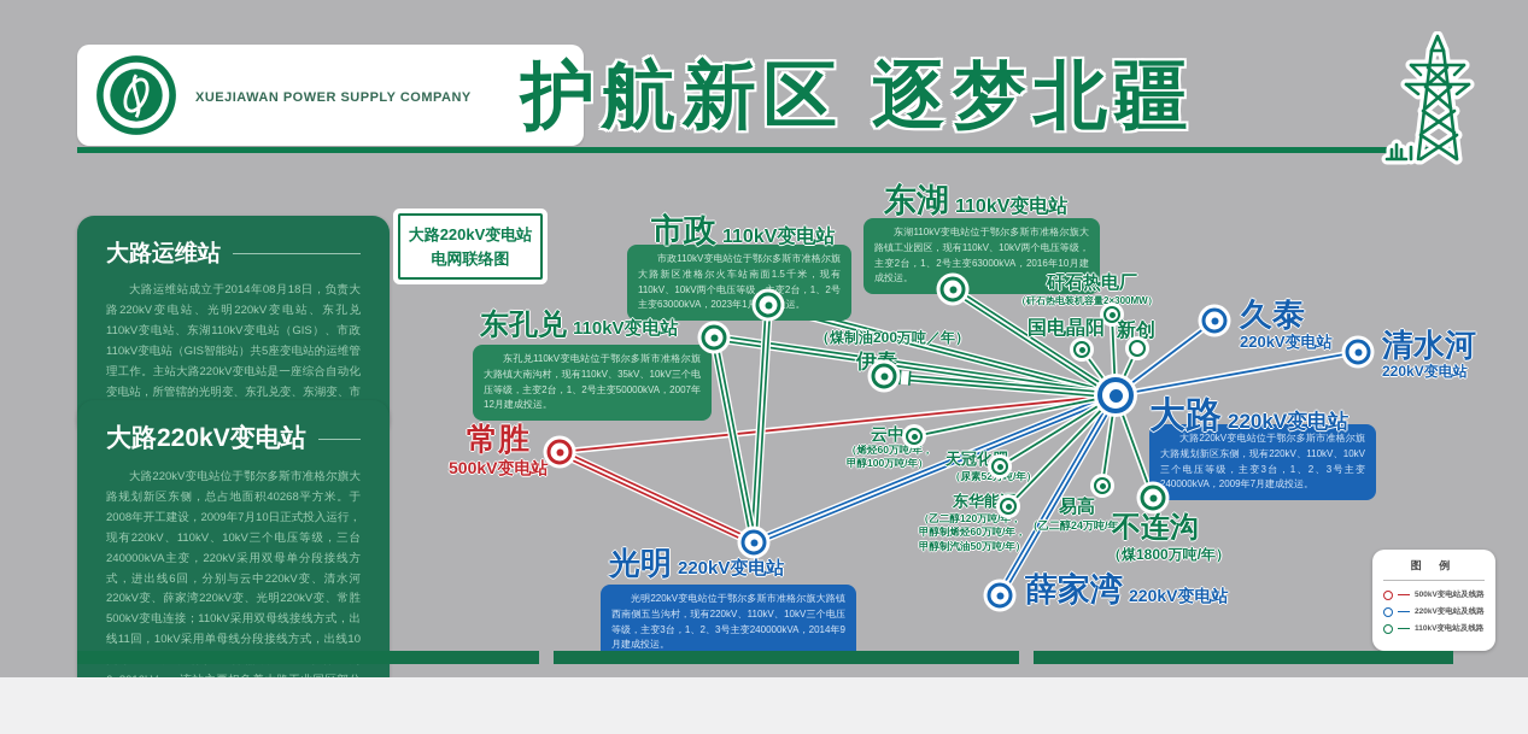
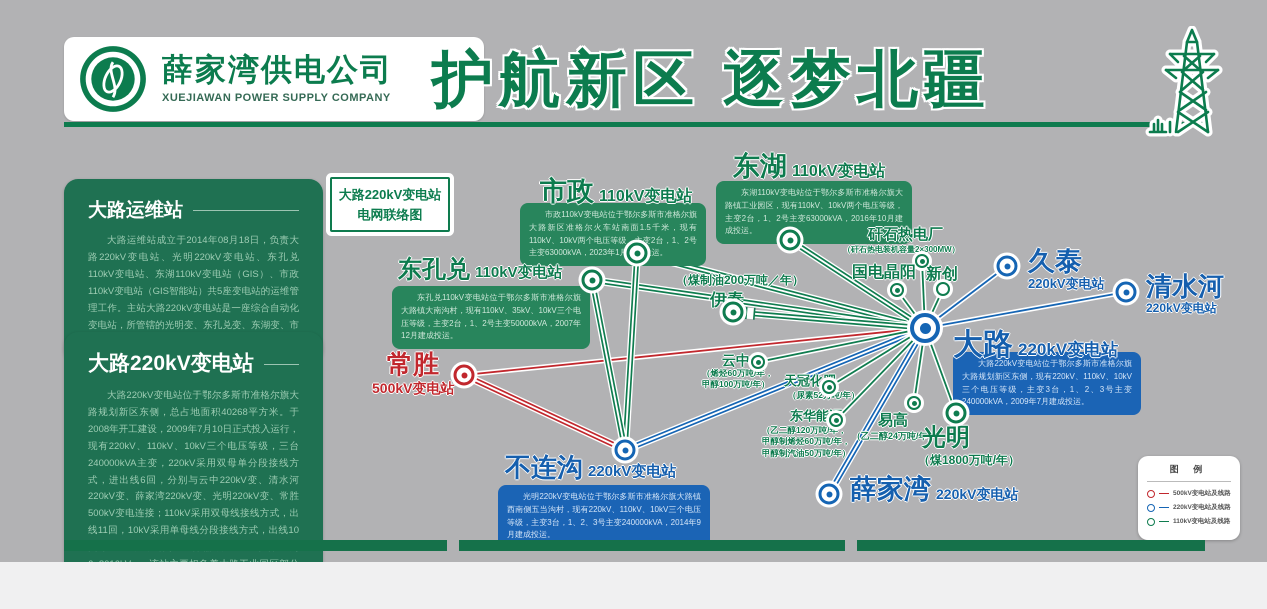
+ 薛家湾供电公司
  XUEJIAWAN POWER SUPPLY COMPANY
  护航新区 逐梦北疆
  大路运维站
  大路运维站成立于2014年08月18日，负责大路220kV变电站、光明220kV变电站、东孔兑110kV变电站、东湖110kV变电站（GIS）、市政110kV变电站（GIS智能站）共5座变电站的运维管理工作。主站大路220kV变电站是一座综合自动化变电站，所管辖的光明变、东孔兑变、东湖变、市
  大路220kV变电站
  大路220kV变电站位于鄂尔多斯市准格尔旗大路规划新区东侧，总占地面积40268平方米。于2008年开工建设，2009年7月10日正式投入运行，现有220kV、110kV、10kV三个电压等级，三台240000kVA主变，220kV采用双母单分段接线方式，进出线6回，分别与云中220kV变、清水河220kV变、薛家湾220kV变、光明220kV变、常胜500kV变电连接；110kV采用双母线接线方式，出线11回，10kV采用单母线分段接线方式，出线10
  市政110kV变电站位于鄂尔多斯市准格尔旗大路新区准格尔火车站南面1.5千米，现有110kV、10kV两个电压等级，主变2台，1、2号主变63000kVA，2023年1月投运。
  东湖110kV变电站位于鄂尔多斯市准格尔旗大路镇工业园区，现有110kV、10kV两个电压等级，主变2台，1、2号主变63000kVA，2016年10月建成投运。
  东孔兑110kV变电站位于鄂尔多斯市准格尔旗大路镇大南沟村，现有110kV、35kV、10kV三个电压等级，主变2台，1、2号主变50000kVA，2007年12月建成投运。
  光明220kV变电站位于鄂尔多斯市准格尔旗大路镇西南侧五当沟村，现有220kV、110kV、10kV三个电压等级，主变3台，1、2、3号主变240000kVA，2014年9月建成投运。
  大路220kV变电站位于鄂尔多斯市准格尔旗大路规划新区东侧，现有220kV、110kV、10kV三个电压等级，主变3台，1、2、3号主变240000kVA，2009年7月建成投运。
  市政
  110kV变电站
  东湖
  110kV变电站
  东孔兑
  110kV变电站
  伊泰
  （煤制油200万吨／年）
  常胜
  500kV变电站
- 光明
+ 不连沟
  220kV变电站
  大路
  220kV变电站
  久泰
  220kV变电站
  清水河
  220kV变电站
  薛家湾
  220kV变电站
  矸石热电厂
  （矸石热电装机容量2×300MW）
  国电晶阳
  新创
  云中
  （烯烃60万吨/年，
  甲醇100万吨/年）
  天冠化
  （尿素52万吨/年）
  东华能
  （乙二醇120万吨/年，
  甲醇制烯烃60万吨/年，
  甲醇制汽油50万吨/年）
  易高
  （乙二醇24万吨/年）
- 不连沟
+ 光明
  （煤1800万吨/年）
  大路220kV变电站
  电网联络图
  图 例
